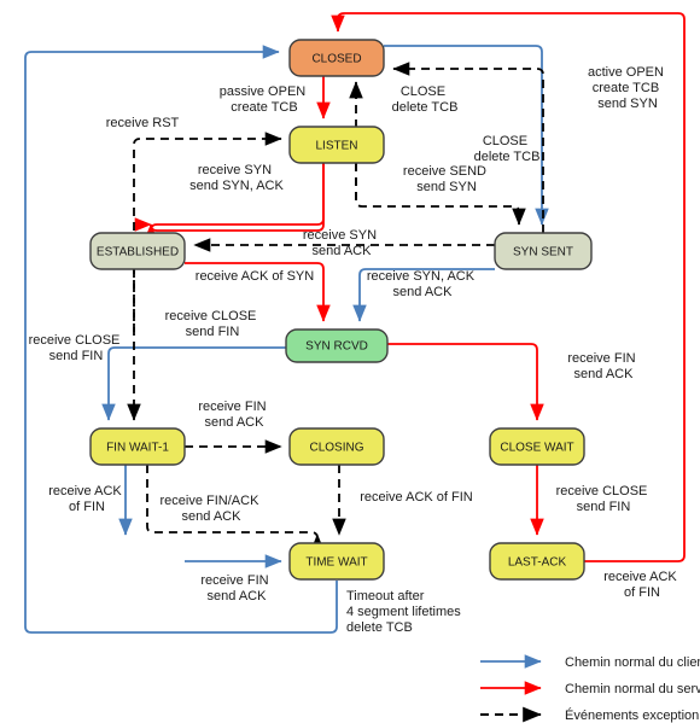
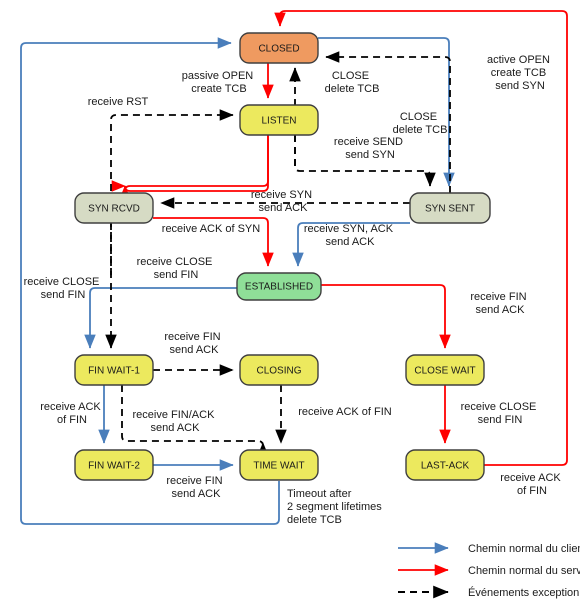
  CLOSED
  LISTEN
- ESTABLISHED
+ SYN RCVD
  SYN SENT
- SYN RCVD
+ ESTABLISHED
  FIN WAIT-1
  CLOSING
  CLOSE WAIT
+ FIN WAIT-2
  TIME WAIT
  LAST-ACK
  passive OPEN create TCB
  CLOSE delete TCB
  active OPEN create TCB send SYN
  receive RST
  CLOSE delete TCB
- receive SYN send SYN, ACK
  receive SEND send SYN
  receive SYN send ACK
  receive ACK of SYN
  receive SYN, ACK send ACK
  receive CLOSE send FIN
  receive CLOSE send FIN
  receive FIN send ACK
  receive FIN send ACK
  receive ACK of FIN
  receive FIN/ACK send ACK
  receive ACK of FIN
  receive CLOSE send FIN
  receive FIN send ACK
  receive ACK of FIN
- Timeout after 4 segment lifetimes delete TCB
+ Timeout after 2 segment lifetimes delete TCB
  Chemin normal du clie
  Chemin normal du serv
  Événements exception
